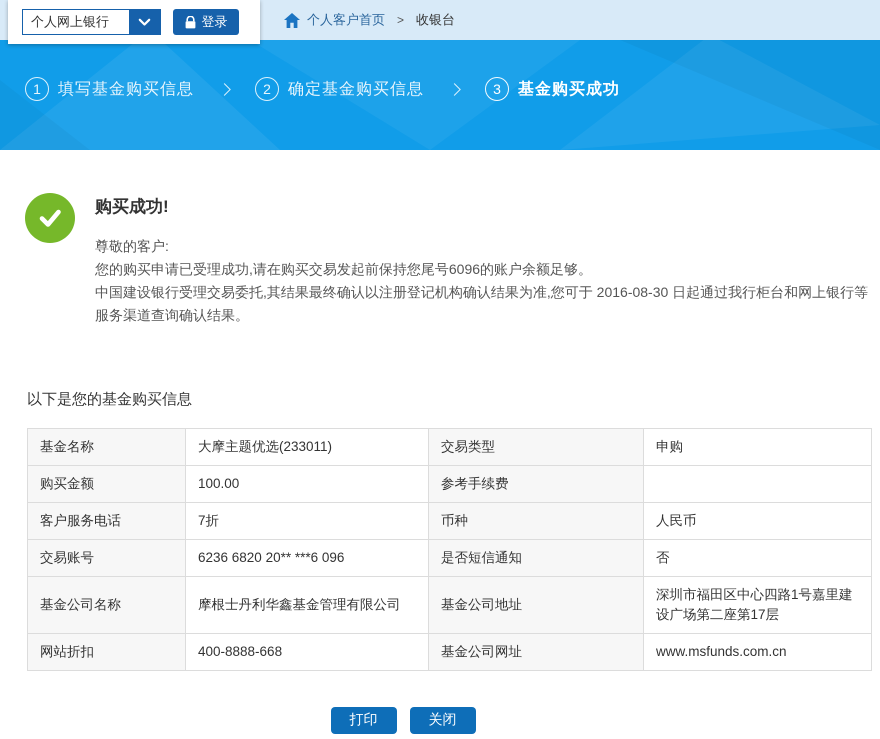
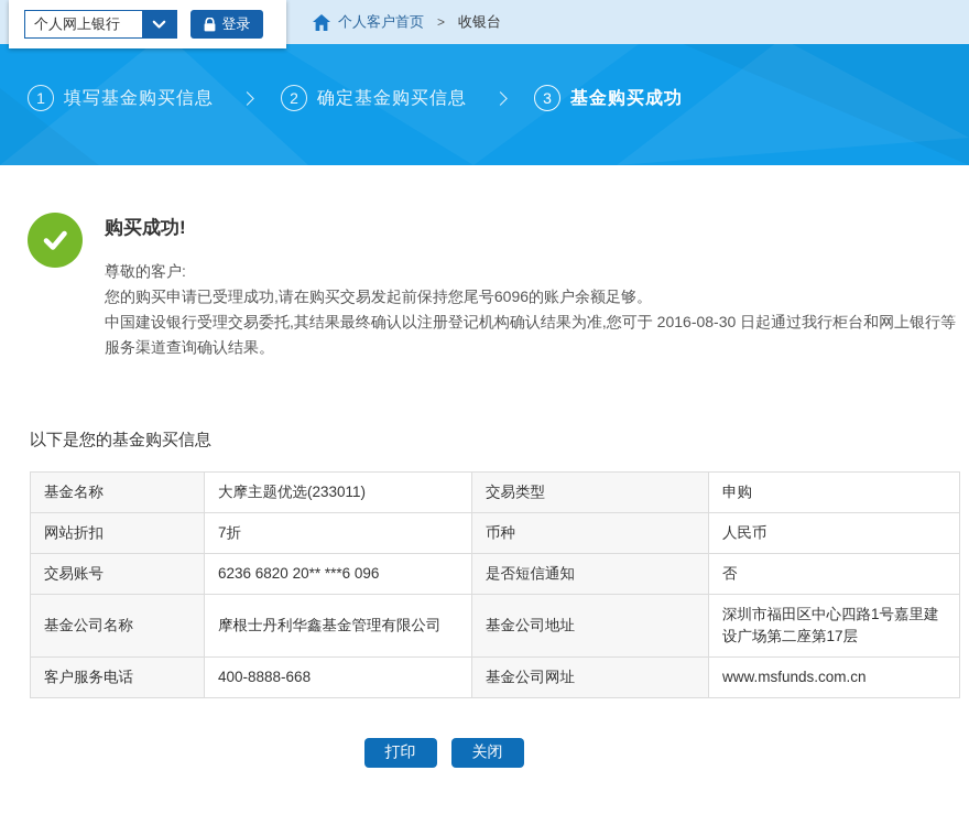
  个人客户首页
  >
  收银台
  个人网上银行
  登录
  1
  填写基金购买信息
  2
  确定基金购买信息
  3
  基金购买成功
  购买成功!
  尊敬的客户:
  您的购买申请已受理成功,请在购买交易发起前保持您尾号6096的账户余额足够。
  中国建设银行受理交易委托,其结果最终确认以注册登记机构确认结果为准,您可于 2016-08-30 日起通过我行柜台和网上银行等服务渠道查询确认结果。
  以下是您的基金购买信息
  基金名称	大摩主题优选(233011)	交易类型	申购
- 购买金额	100.00	参考手续费
- 客户服务电话	7折	币种	人民币
+ 网站折扣	7折	币种	人民币
  交易账号	6236 6820 20** ***6 096	是否短信通知	否
  基金公司名称	摩根士丹利华鑫基金管理有限公司	基金公司地址	深圳市福田区中心四路1号嘉里建设广场第二座第17层
- 网站折扣	400-8888-668	基金公司网址	www.msfunds.com.cn
+ 客户服务电话	400-8888-668	基金公司网址	www.msfunds.com.cn
  打印
  关闭
